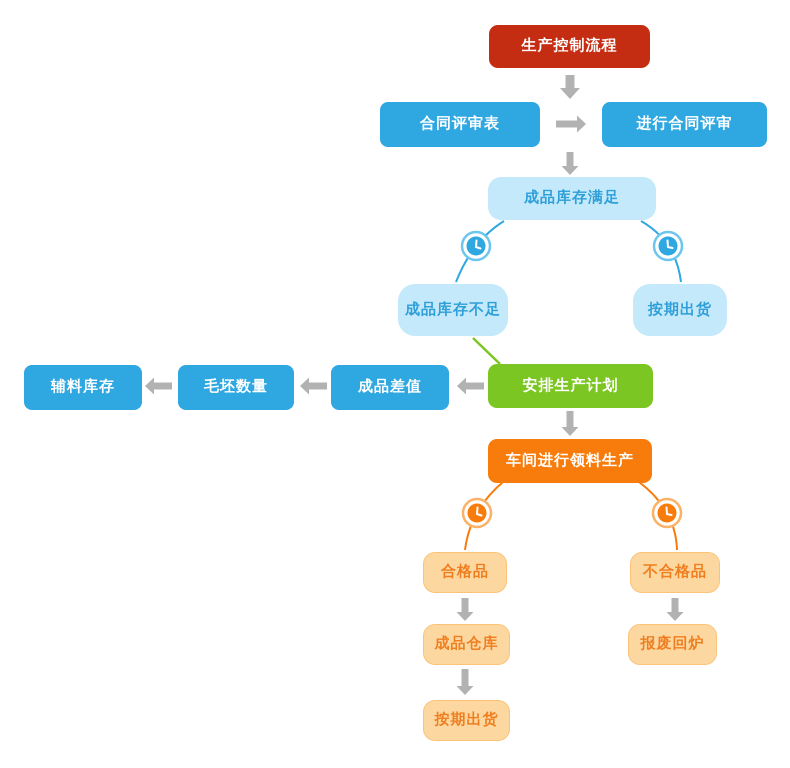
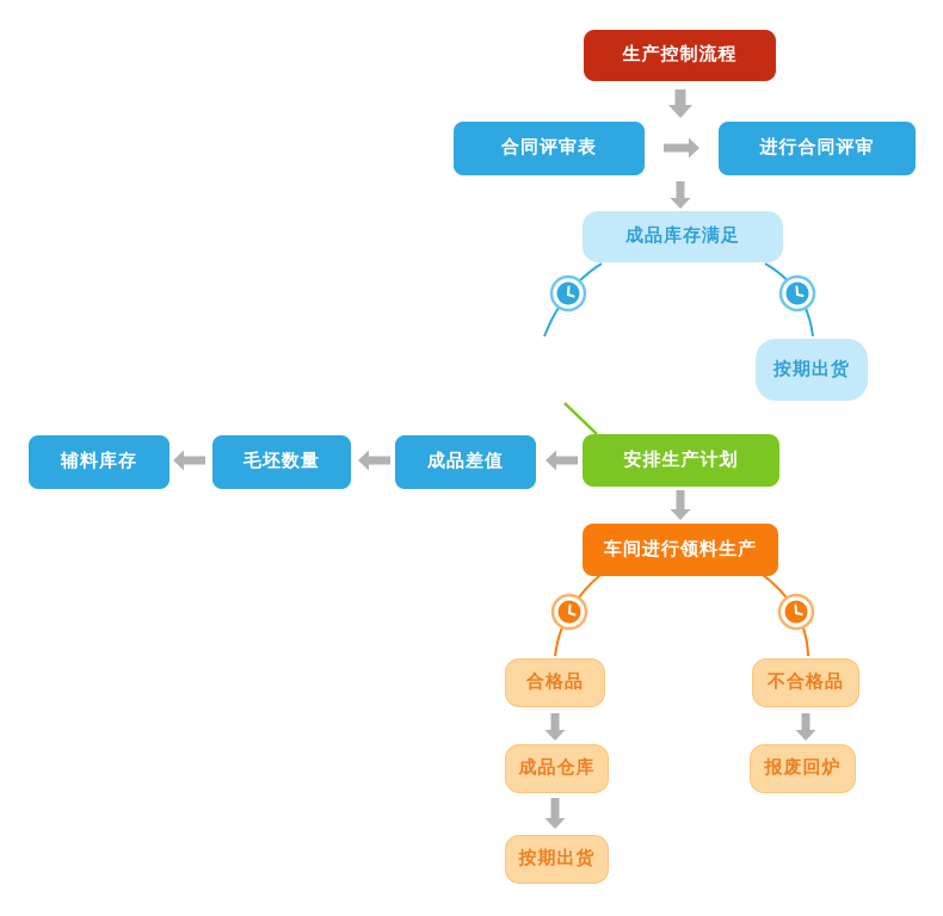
  生产控制流程
  合同评审表
  进行合同评审
  成品库存满足
- 成品库存不足
  按期出货
  辅料库存
  毛坯数量
  成品差值
  安排生产计划
  车间进行领料生产
  合格品
  不合格品
  成品仓库
  报废回炉
  按期出货
